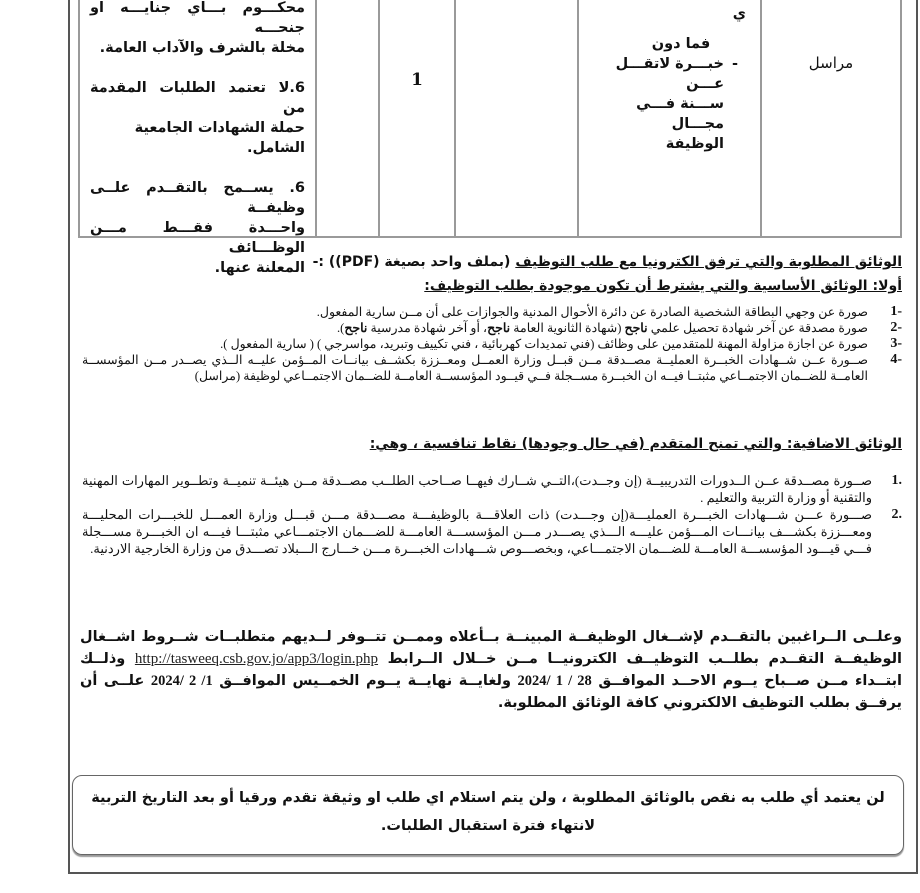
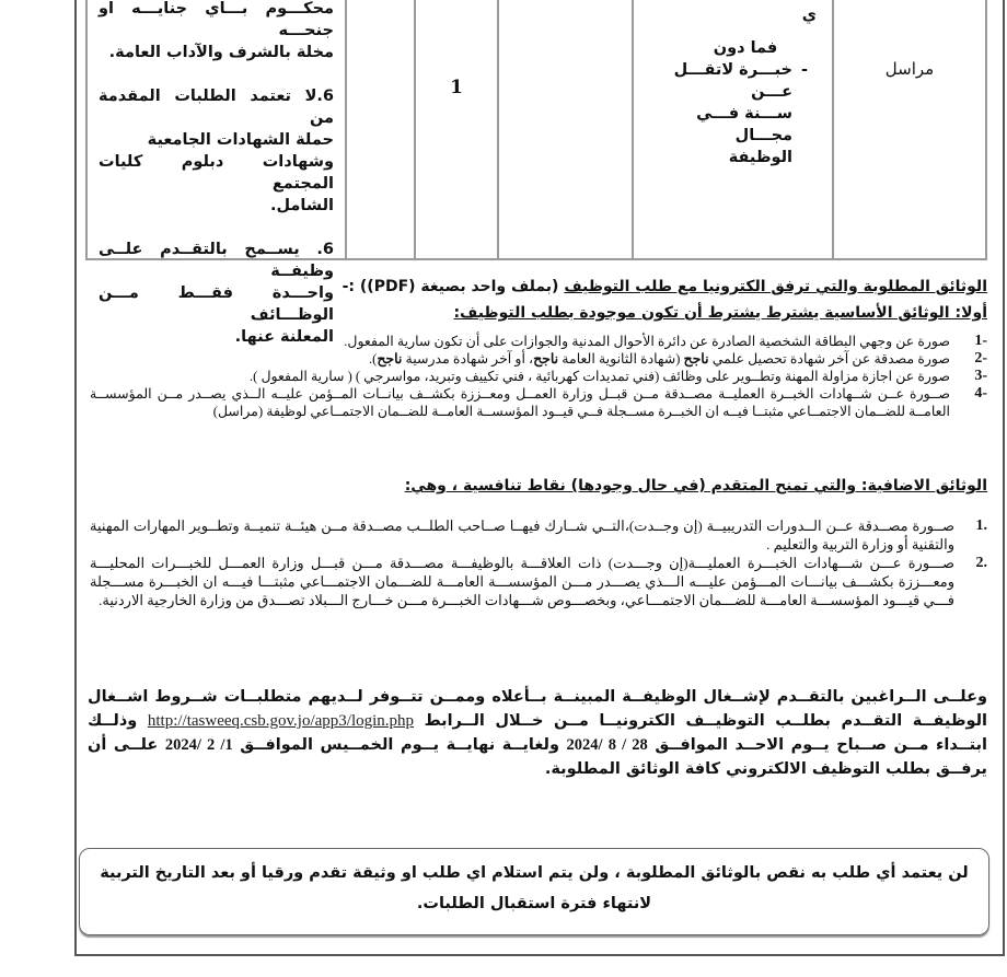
  مراسل
  ي
  فما دون
  -
  خبـــرة لاتقـــل عـــن
  ســـنة فـــي مجـــال
  الوظيفة
  1
  محكـــوم بـــاي جنايـــه او جنحـــه
  مخلة بالشرف والآداب العامة.
  6.لا تعتمد الطلبات المقدمة من
  حملة الشهادات الجامعية
+ وشهادات دبلوم كليات المجتمع
  الشامل.
  6. يســمح بالتقــدم علــى وظيفــة
  واحـــدة فقـــط مـــن الوظـــائف
  المعلنة عنها.
  الوثائق المطلوبة والتي ترفق الكترونيا مع طلب التوظيف (بملف واحد بصيغة (PDF)) :-
- أولا: الوثائق الأساسية والتي يشترط أن تكون موجودة بطلب التوظيف:
+ أولا: الوثائق الأساسية يشترط يشترط أن تكون موجودة بطلب التوظيف:
  -1
- صورة عن وجهي البطاقة الشخصية الصادرة عن دائرة الأحوال المدنية والجوازات على أن مــن سارية المفعول.
+ صورة عن وجهي البطاقة الشخصية الصادرة عن دائرة الأحوال المدنية والجوازات على أن تكون سارية المفعول.
  -2
  صورة مصدقة عن آخر شهادة تحصيل علمي ناجح (شهادة الثانوية العامة ناجح، أو آخر شهادة مدرسية ناجح).
  -3
- صورة عن اجازة مزاولة المهنة للمتقدمين على وظائف (فني تمديدات كهربائية ، فني تكييف وتبريد، مواسرجي ) ( سارية المفعول ).
+ صورة عن اجازة مزاولة المهنة وتطــوير على وظائف (فني تمديدات كهربائية ، فني تكييف وتبريد، مواسرجي ) ( سارية المفعول ).
  -4
  صــورة عــن شــهادات الخبــرة العمليــة مصــدقة مــن قبــل وزارة العمــل ومعــززة بكشــف بيانــات المــؤمن عليــه الــذي يصــدر مــن المؤسســة العامــة للضــمان الاجتمــاعي مثبتــا فيــه ان الخبــرة مســجلة فــي قيــود المؤسســة العامــة للضــمان الاجتمــاعي لوظيفة (مراسل)
  الوثائق الاضافية: والتي تمنح المتقدم (في حال وجودها) نقاط تنافسية ، وهي:
  .1
  صــورة مصــدقة عــن الــدورات التدريبيــة (إن وجــدت)،التــي شــارك فيهــا صــاحب الطلــب مصــدقة مــن هيئــة تنميــة وتطــوير المهارات المهنية والتقنية أو وزارة التربية والتعليم .
  .2
  صـــورة عـــن شـــهادات الخبـــرة العمليـــة(إن وجـــدت) ذات العلاقـــة بالوظيفـــة مصـــدقة مـــن قبـــل وزارة العمـــل للخبـــرات المحليـــة ومعـــززة بكشـــف بيانـــات المـــؤمن عليـــه الـــذي يصـــدر مـــن المؤسســـة العامـــة للضـــمان الاجتمـــاعي مثبتـــا فيـــه ان الخبـــرة مســـجلة فـــي قيـــود المؤسســـة العامـــة للضـــمان الاجتمـــاعي، وبخصـــوص شـــهادات الخبـــرة مـــن خـــارج الـــبلاد تصـــدق من وزارة الخارجية الاردنية.
- وعلــى الــراغبين بالتقــدم لإشــغال الوظيفــة المبينــة بــأعلاه وممــن تتــوفر لــديهم متطلبــات شــروط اشــغال الوظيفــة التقــدم بطلــب التوظيــف الكترونيــا مــن خــلال الــرابط http://tasweeq.csb.gov.jo/app3/login.php وذلــك ابتــداء مــن صــباح يــوم الاحــد الموافــق 28 / 1 /2024 ولغايــة نهايــة يــوم الخمــيس الموافــق 1/ 2 /2024 علــى أن يرفــق بطلب التوظيف الالكتروني كافة الوثائق المطلوبة.
+ وعلــى الــراغبين بالتقــدم لإشــغال الوظيفــة المبينــة بــأعلاه وممــن تتــوفر لــديهم متطلبــات شــروط اشــغال الوظيفــة التقــدم بطلــب التوظيــف الكترونيــا مــن خــلال الــرابط http://tasweeq.csb.gov.jo/app3/login.php وذلــك ابتــداء مــن صــباح يــوم الاحــد الموافــق 28 / 8 /2024 ولغايــة نهايــة يــوم الخمــيس الموافــق 1/ 2 /2024 علــى أن يرفــق بطلب التوظيف الالكتروني كافة الوثائق المطلوبة.
  لن يعتمد أي طلب به نقص بالوثائق المطلوبة ، ولن يتم استلام اي طلب او وثيقة تقدم ورقيا أو بعد التاريخ التربية
  لانتهاء فترة استقبال الطلبات.
